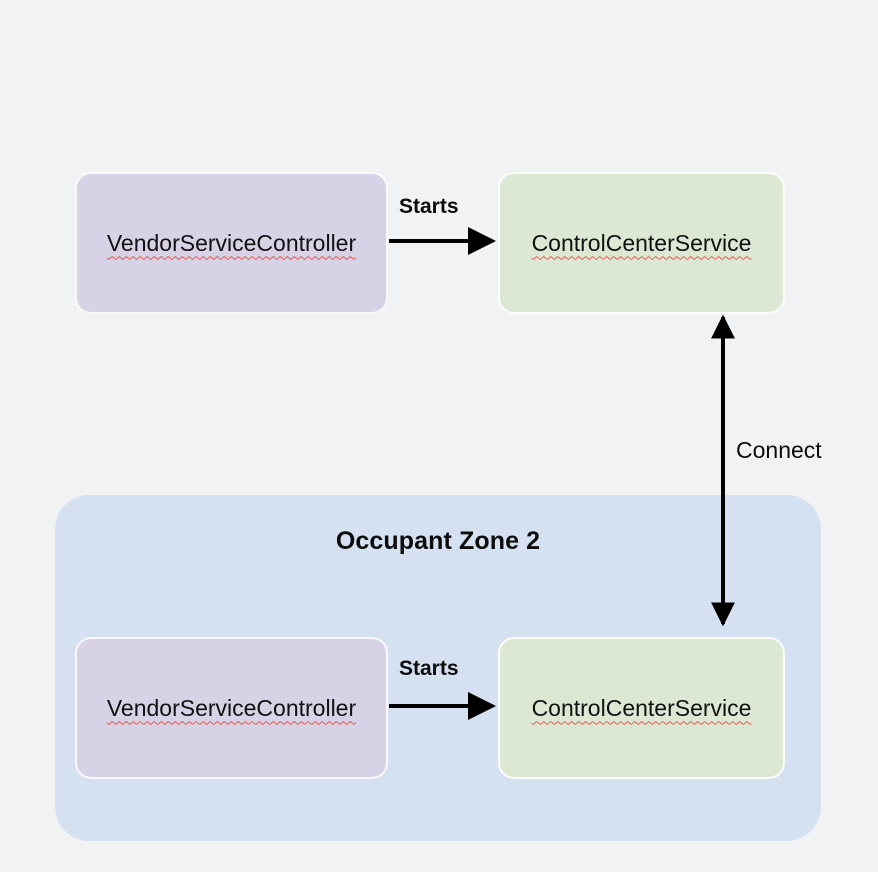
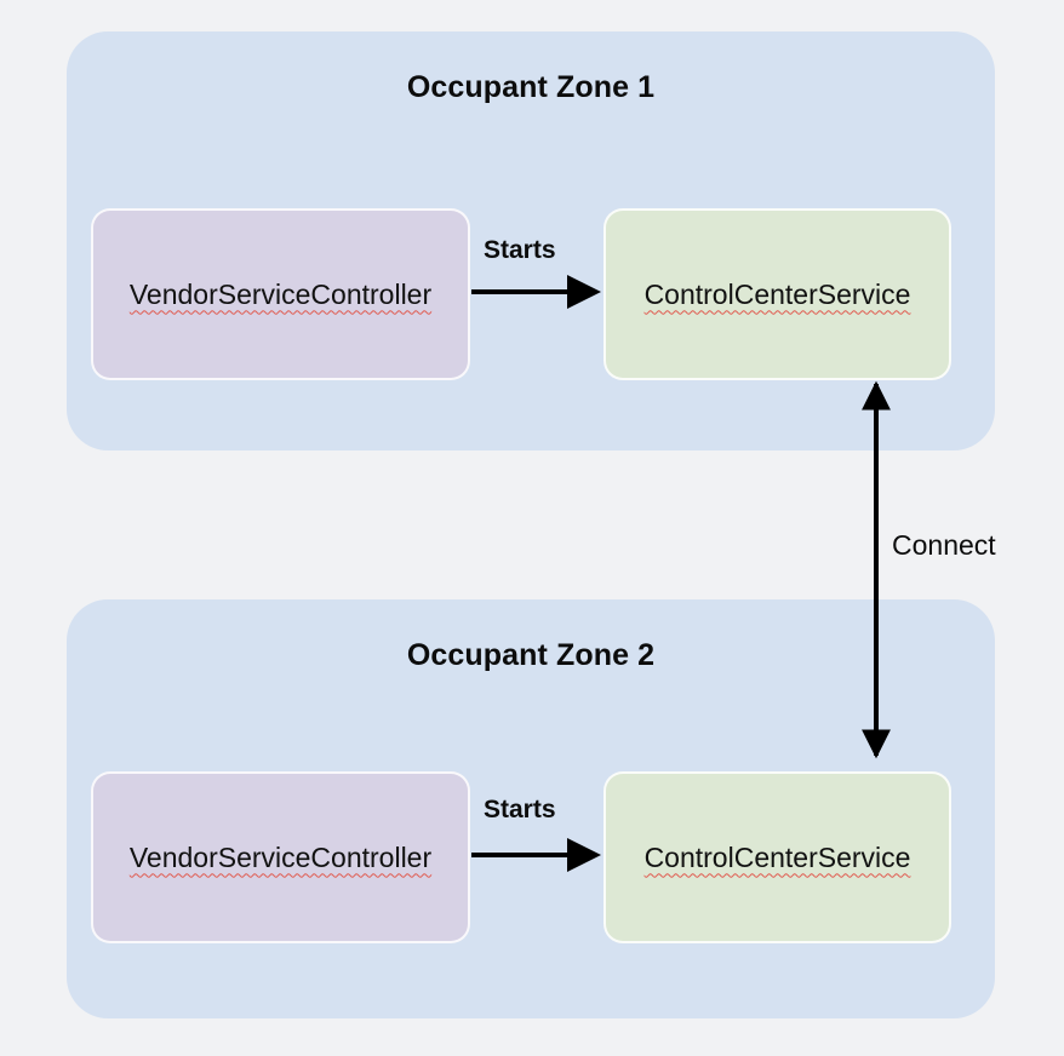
+ Occupant Zone 1
  VendorServiceController
  ControlCenterService
  Starts
  Occupant Zone 2
  VendorServiceController
  ControlCenterService
  Starts
  Connect
